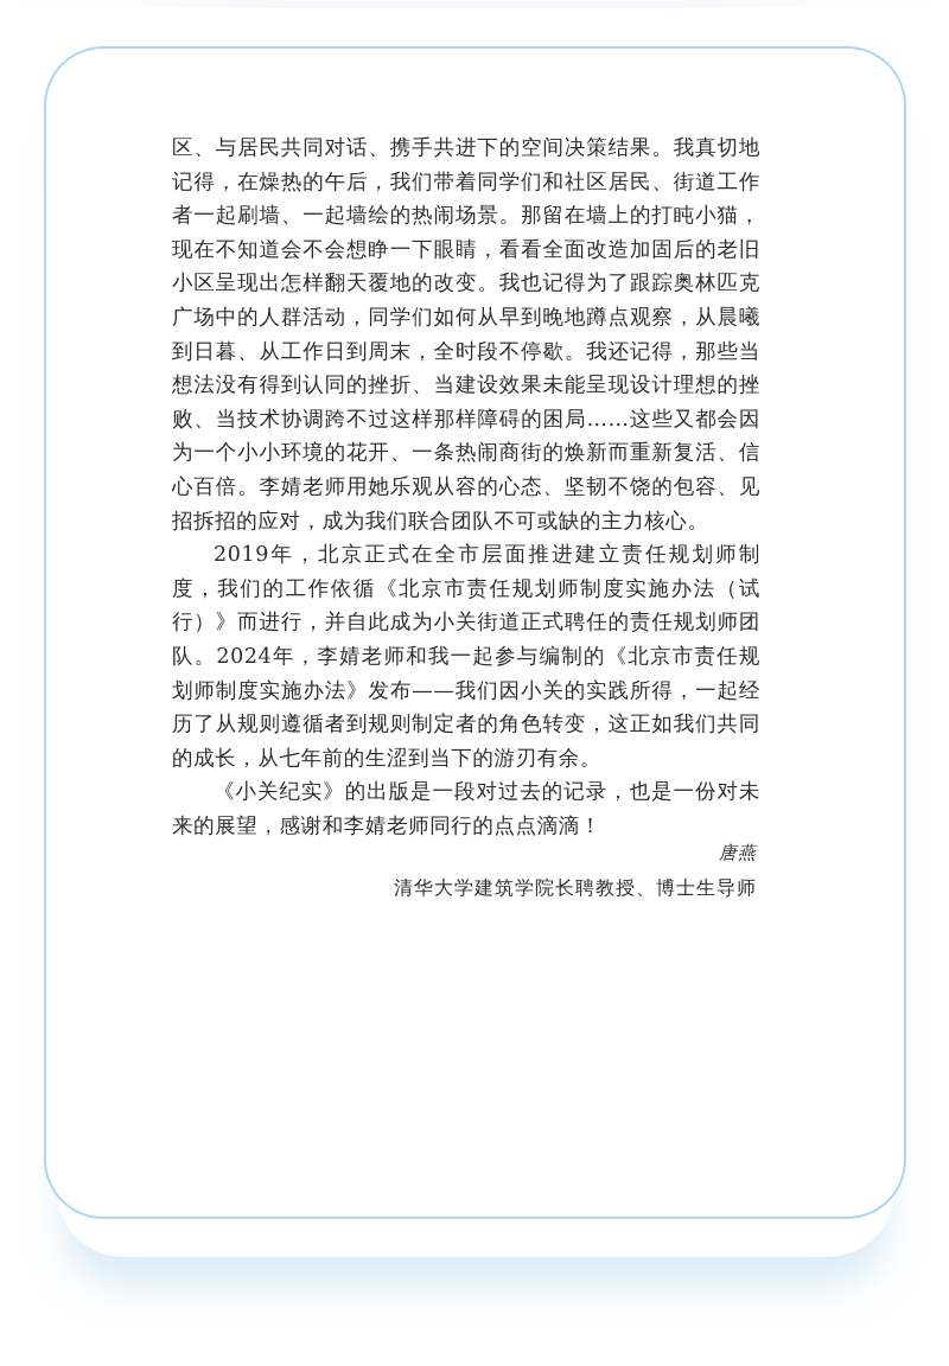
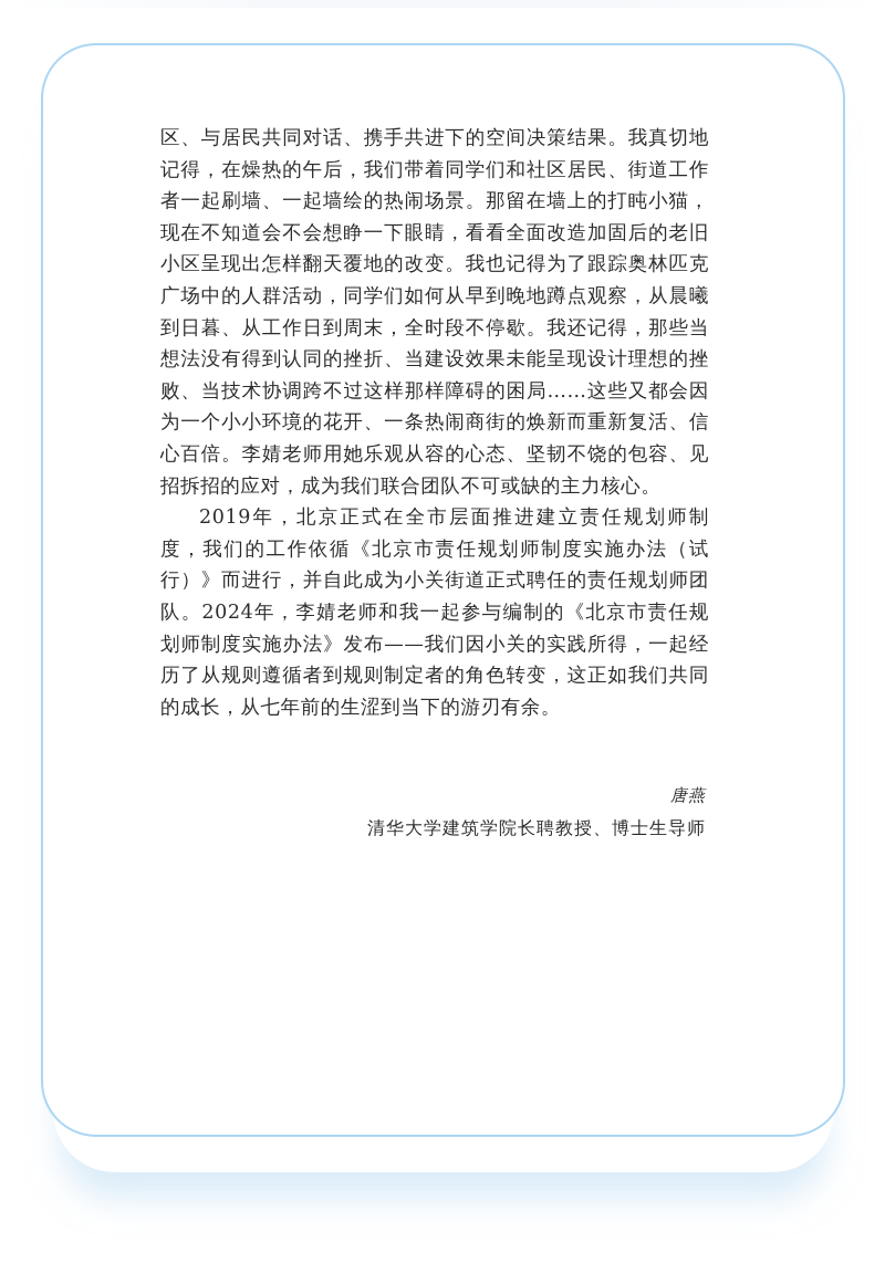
  区、与居民共同对话、携手共进下的空间决策结果。我真切地记得，在燥热的午后，我们带着同学们和社区居民、街道工作者一起刷墙、一起墙绘的热闹场景。那留在墙上的打盹小猫，现在不知道会不会想睁一下眼睛，看看全面改造加固后的老旧小区呈现出怎样翻天覆地的改变。我也记得为了跟踪奥林匹克广场中的人群活动，同学们如何从早到晚地蹲点观察，从晨曦到日暮、从工作日到周末，全时段不停歇。我还记得，那些当想法没有得到认同的挫折、当建设效果未能呈现设计理想的挫败、当技术协调跨不过这样那样障碍的困局……这些又都会因为一个小小环境的花开、一条热闹商街的焕新而重新复活、信心百倍。李婧老师用她乐观从容的心态、坚韧不饶的包容、见招拆招的应对，成为我们联合团队不可或缺的主力核心。
  2019年，北京正式在全市层面推进建立责任规划师制度，我们的工作依循《北京市责任规划师制度实施办法（试行）》而进行，并自此成为小关街道正式聘任的责任规划师团队。2024年，李婧老师和我一起参与编制的《北京市责任规划师制度实施办法》发布——我们因小关的实践所得，一起经历了从规则遵循者到规则制定者的角色转变，这正如我们共同的成长，从七年前的生涩到当下的游刃有余。
- 《小关纪实》的出版是一段对过去的记录，也是一份对未来的展望，感谢和李婧老师同行的点点滴滴！
  唐燕
  清华大学建筑学院长聘教授、博士生导师
